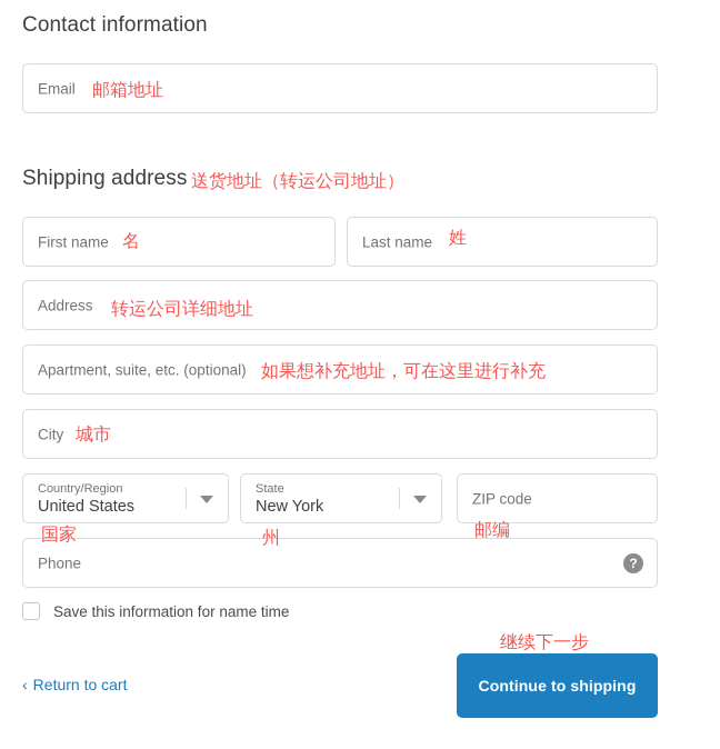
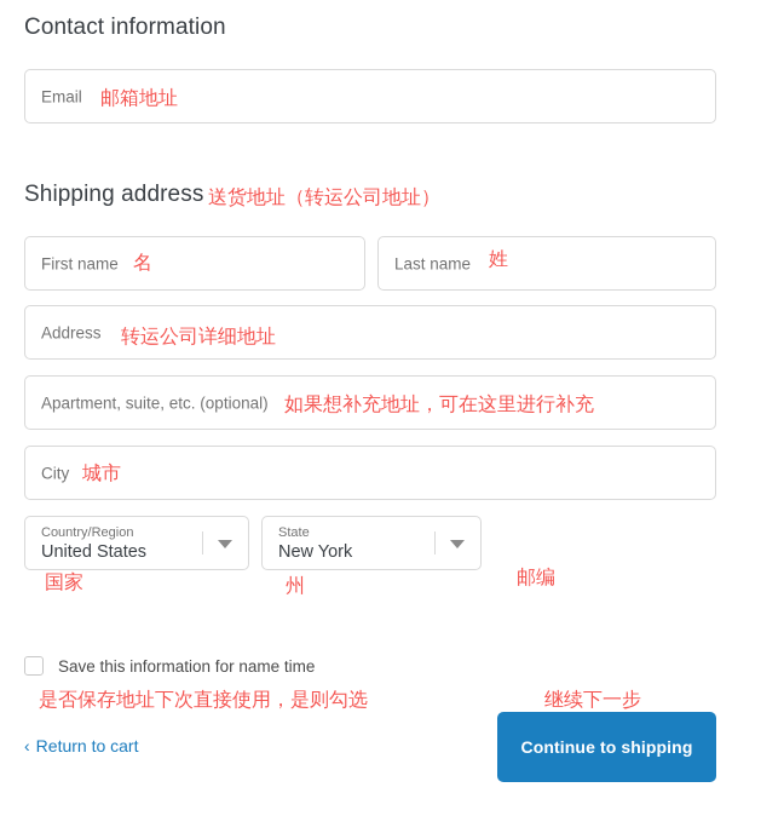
  Contact information
  Email
  Shipping address
  First name
  Last name
  Address
  Apartment, suite, etc. (optional)
  City
  Country/Region
  United States
  State
  New York
- ZIP code
- Phone
- ?
  Save this information for name time
  ‹
  Return to cart
  Continue to shipping
  邮箱地址
  送货地址（转运公司地址）
  名
  姓
  转运公司详细地址
  如果想补充地址，可在这里进行补充
  城市
  国家
  州
  邮编
+ 是否保存地址下次直接使用，是则勾选
  继续下一步
